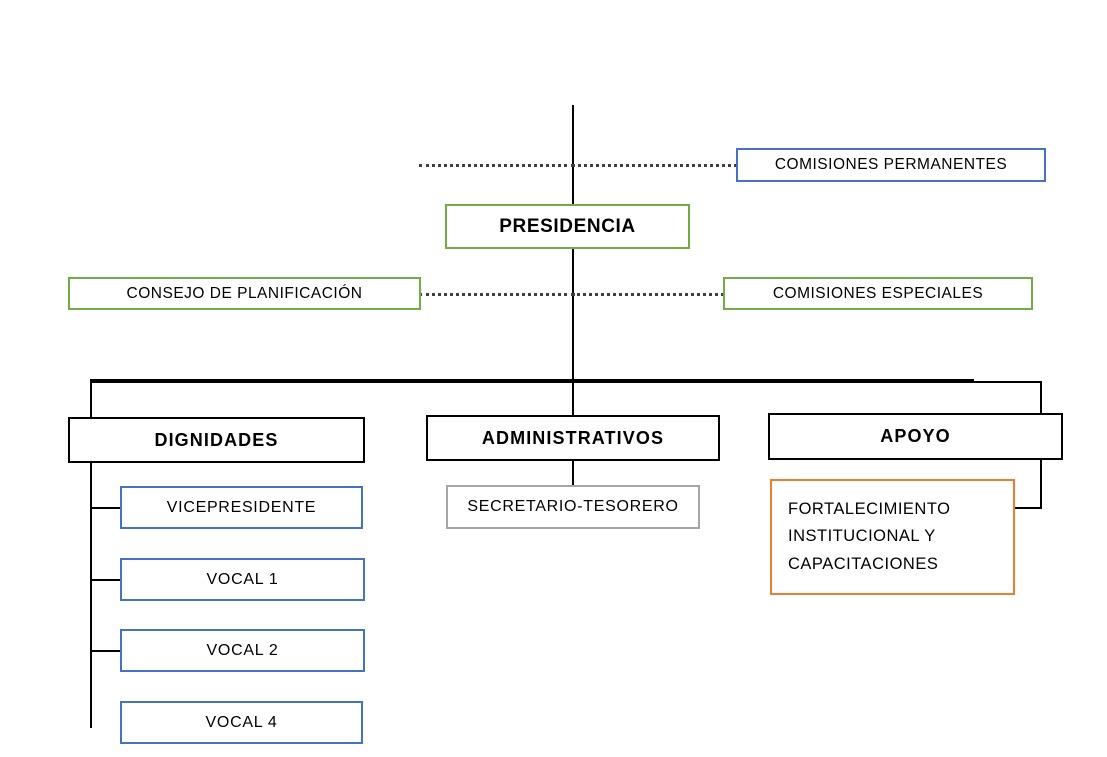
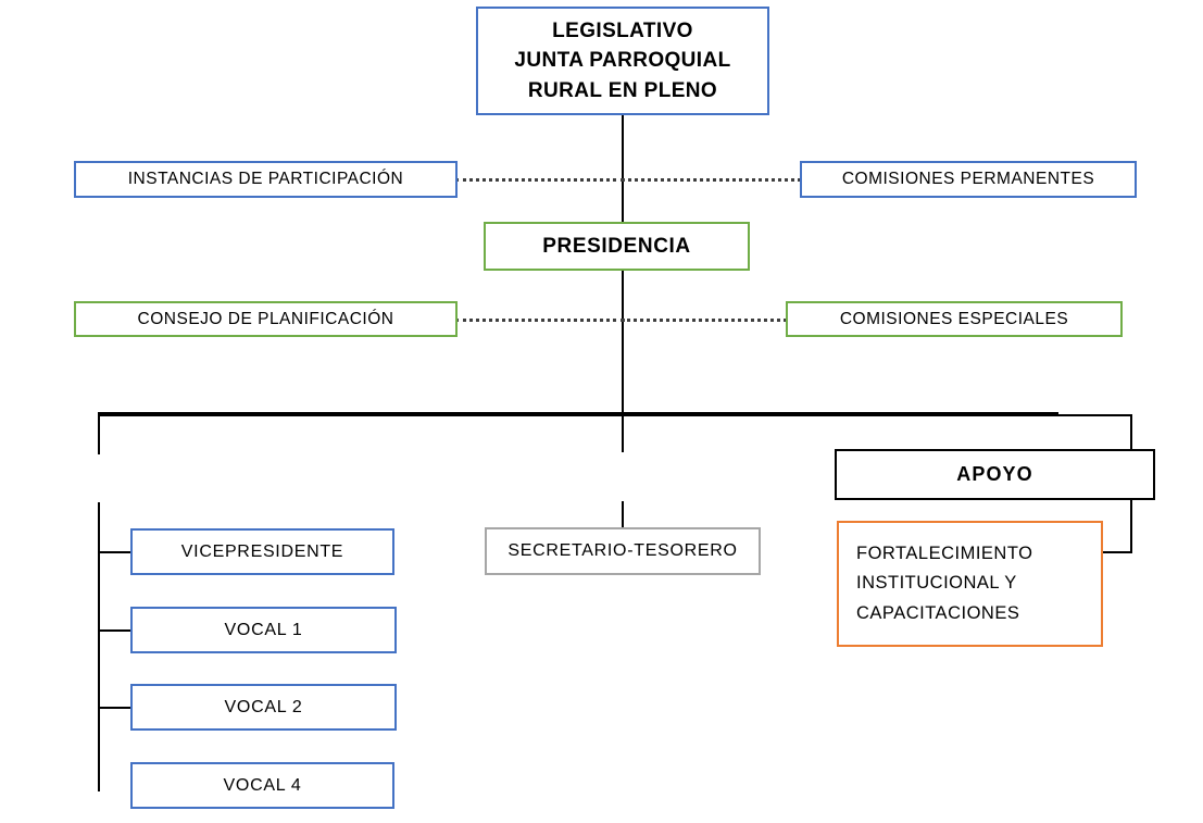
+ LEGISLATIVO
+ JUNTA PARROQUIAL
+ RURAL EN PLENO
+ INSTANCIAS DE PARTICIPACIÓN
  COMISIONES PERMANENTES
  PRESIDENCIA
  CONSEJO DE PLANIFICACIÓN
  COMISIONES ESPECIALES
- DIGNIDADES
- ADMINISTRATIVOS
  APOYO
  VICEPRESIDENTE
  VOCAL 1
  VOCAL 2
  VOCAL 4
  SECRETARIO-TESORERO
  FORTALECIMIENTO
  INSTITUCIONAL Y
  CAPACITACIONES
